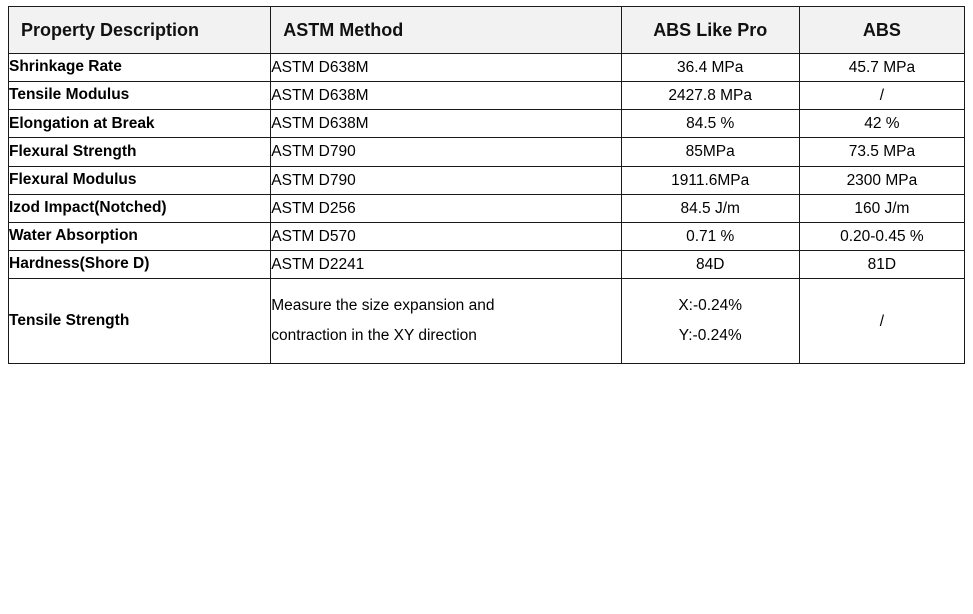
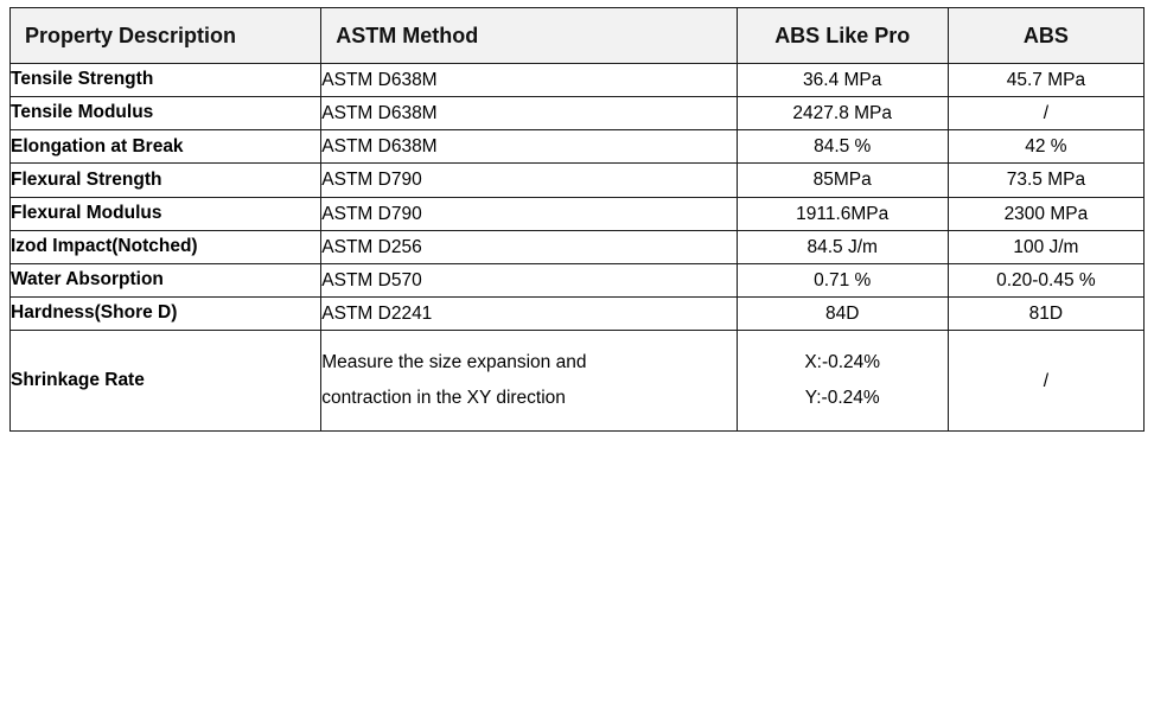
  Property Description	ASTM Method	ABS Like Pro	ABS
- Shrinkage Rate	ASTM D638M	36.4 MPa	45.7 MPa
+ Tensile Strength	ASTM D638M	36.4 MPa	45.7 MPa
  Tensile Modulus	ASTM D638M	2427.8 MPa	/
  Elongation at Break	ASTM D638M	84.5 %	42 %
  Flexural Strength	ASTM D790	85MPa	73.5 MPa
  Flexural Modulus	ASTM D790	1911.6MPa	2300 MPa
- Izod Impact(Notched)	ASTM D256	84.5 J/m	160 J/m
+ Izod Impact(Notched)	ASTM D256	84.5 J/m	100 J/m
  Water Absorption	ASTM D570	0.71 %	0.20-0.45 %
  Hardness(Shore D)	ASTM D2241	84D	81D
- Tensile Strength	Measure the size expansion andcontraction in the XY direction	X:-0.24%Y:-0.24%	/
+ Shrinkage Rate	Measure the size expansion andcontraction in the XY direction	X:-0.24%Y:-0.24%	/
